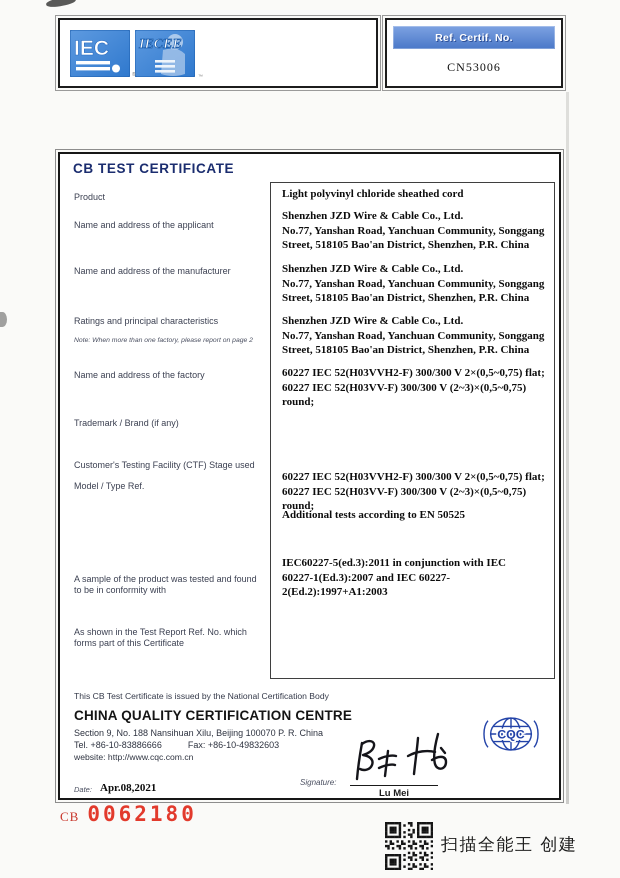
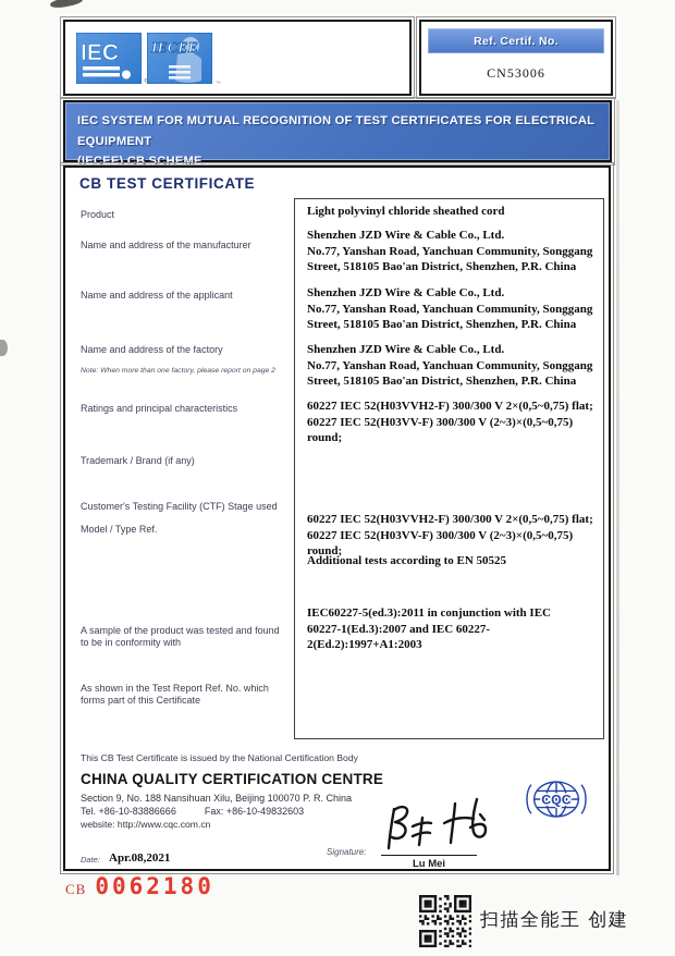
  IEC
  IECEE
  Ref. Certif. No.
  CN53006
+ IEC SYSTEM FOR MUTUAL RECOGNITION OF TEST CERTIFICATES FOR ELECTRICAL EQUIPMENT
+ (IECEE) CB SCHEME
  CB TEST CERTIFICATE
  Product
  Light polyvinyl chloride sheathed cord
- Name and address of the applicant
+ Name and address of the manufacturer
  Shenzhen JZD Wire & Cable Co., Ltd.
  No.77, Yanshan Road, Yanchuan Community, Songgang
  Street, 518105 Bao'an District, Shenzhen, P.R. China
- Name and address of the manufacturer
+ Name and address of the applicant
  Shenzhen JZD Wire & Cable Co., Ltd.
  No.77, Yanshan Road, Yanchuan Community, Songgang
  Street, 518105 Bao'an District, Shenzhen, P.R. China
- Ratings and principal characteristics
+ Name and address of the factory
  Shenzhen JZD Wire & Cable Co., Ltd.
  No.77, Yanshan Road, Yanchuan Community, Songgang
  Street, 518105 Bao'an District, Shenzhen, P.R. China
- Name and address of the factory
+ Ratings and principal characteristics
  60227 IEC 52(H03VVH2-F) 300/300 V 2×(0,5~0,75) flat;
  60227 IEC 52(H03VV-F) 300/300 V (2~3)×(0,5~0,75) round;
  Trademark / Brand (if any)
  Customer's Testing Facility (CTF) Stage used
  Model / Type Ref.
  60227 IEC 52(H03VVH2-F) 300/300 V 2×(0,5~0,75) flat;
  60227 IEC 52(H03VV-F) 300/300 V (2~3)×(0,5~0,75) round;
  Additional tests according to EN 50525
  A sample of the product was tested and found to be in conformity with
  IEC60227-5(ed.3):2011 in conjunction with IEC
  60227-1(Ed.3):2007 and IEC 60227-2(Ed.2):1997+A1:2003
  As shown in the Test Report Ref. No. which forms part of this Certificate
  This CB Test Certificate is issued by the National Certification Body
  CHINA QUALITY CERTIFICATION CENTRE
  Section 9, No. 188 Nansihuan Xilu, Beijing 100070 P. R. China
  Tel. +86-10-83886666 Fax: +86-10-49832603
  website: http://www.cqc.com.cn
  Date:
  Apr.08,2021
  Signature:
  Lu Mei
  CQC
  CB 0062180
  扫描全能王 创建
